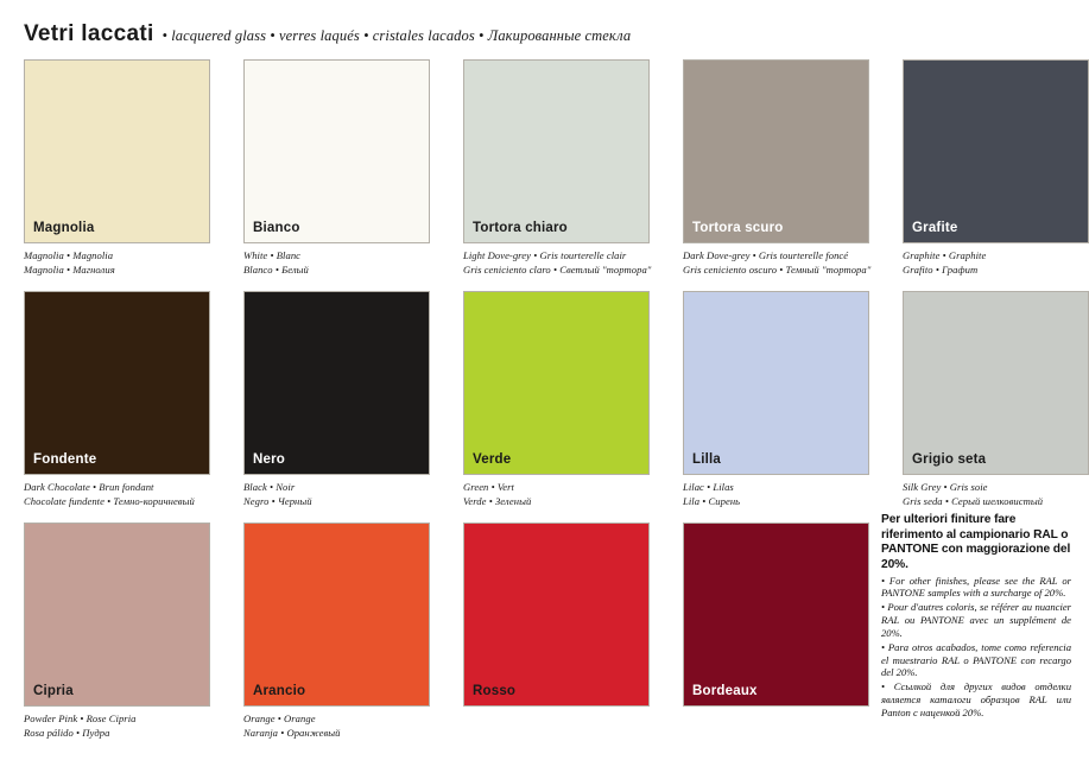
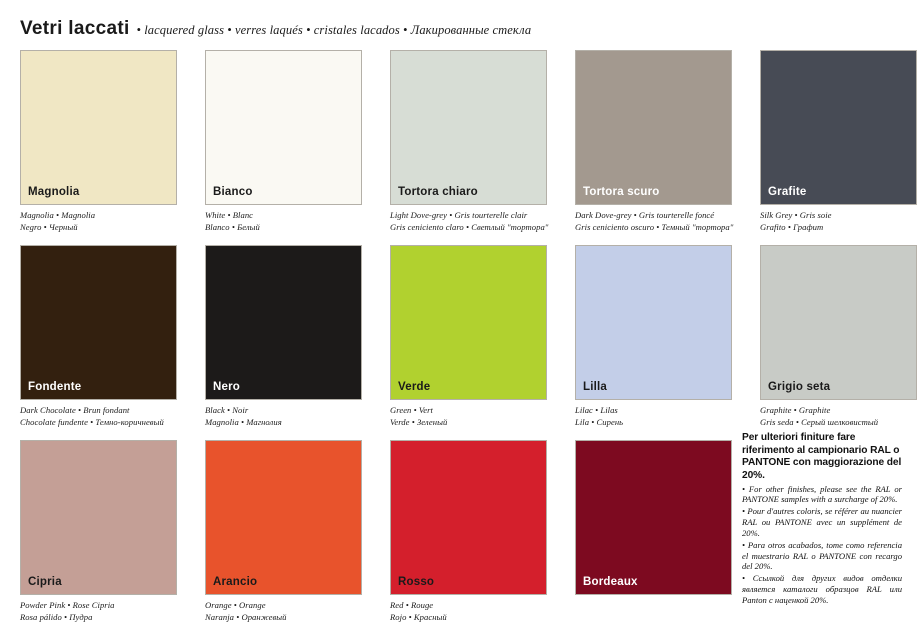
  Vetri laccati
  • lacquered glass • verres laqués • cristales lacados • Лакированные стекла
  Magnolia
  Magnolia • Magnolia
- Magnolia • Магнолия
+ Negro • Черный
  Bianco
  White • Blanc
  Blanco • Белый
  Tortora chiaro
  Light Dove-grey • Gris tourterelle clair
  Gris ceniciento claro • Светлый "тортора"
  Tortora scuro
  Dark Dove-grey • Gris tourterelle foncé
  Gris ceniciento oscuro • Темный "тортора"
  Grafite
- Graphite • Graphite
+ Silk Grey • Gris soie
  Grafito • Графит
  Fondente
  Dark Chocolate • Brun fondant
  Chocolate fundente • Темно-коричневый
  Nero
  Black • Noir
- Negro • Черный
+ Magnolia • Магнолия
  Verde
  Green • Vert
  Verde • Зеленый
  Lilla
  Lilac • Lilas
  Lila • Сирень
  Grigio seta
- Silk Grey • Gris soie
+ Graphite • Graphite
  Gris seda • Серый шелковистый
  Cipria
  Powder Pink • Rose Cipria
  Rosa pálido • Пудра
  Arancio
  Orange • Orange
  Naranja • Оранжевый
  Rosso
+ Red • Rouge
+ Rojo • Красный
  Bordeaux
  Per ulteriori finiture fare riferimento al campionario RAL o PANTONE con maggiorazione del 20%.
  • For other finishes, please see the RAL or PANTONE samples with a surcharge of 20%.
  • Pour d'autres coloris, se référer au nuancier RAL ou PANTONE avec un supplément de 20%.
  • Para otros acabados, tome como referencia el muestrario RAL o PANTONE con recargo del 20%.
  • Ссылкой для других видов отделки является каталоги образцов RAL или Panton с наценкой 20%.
